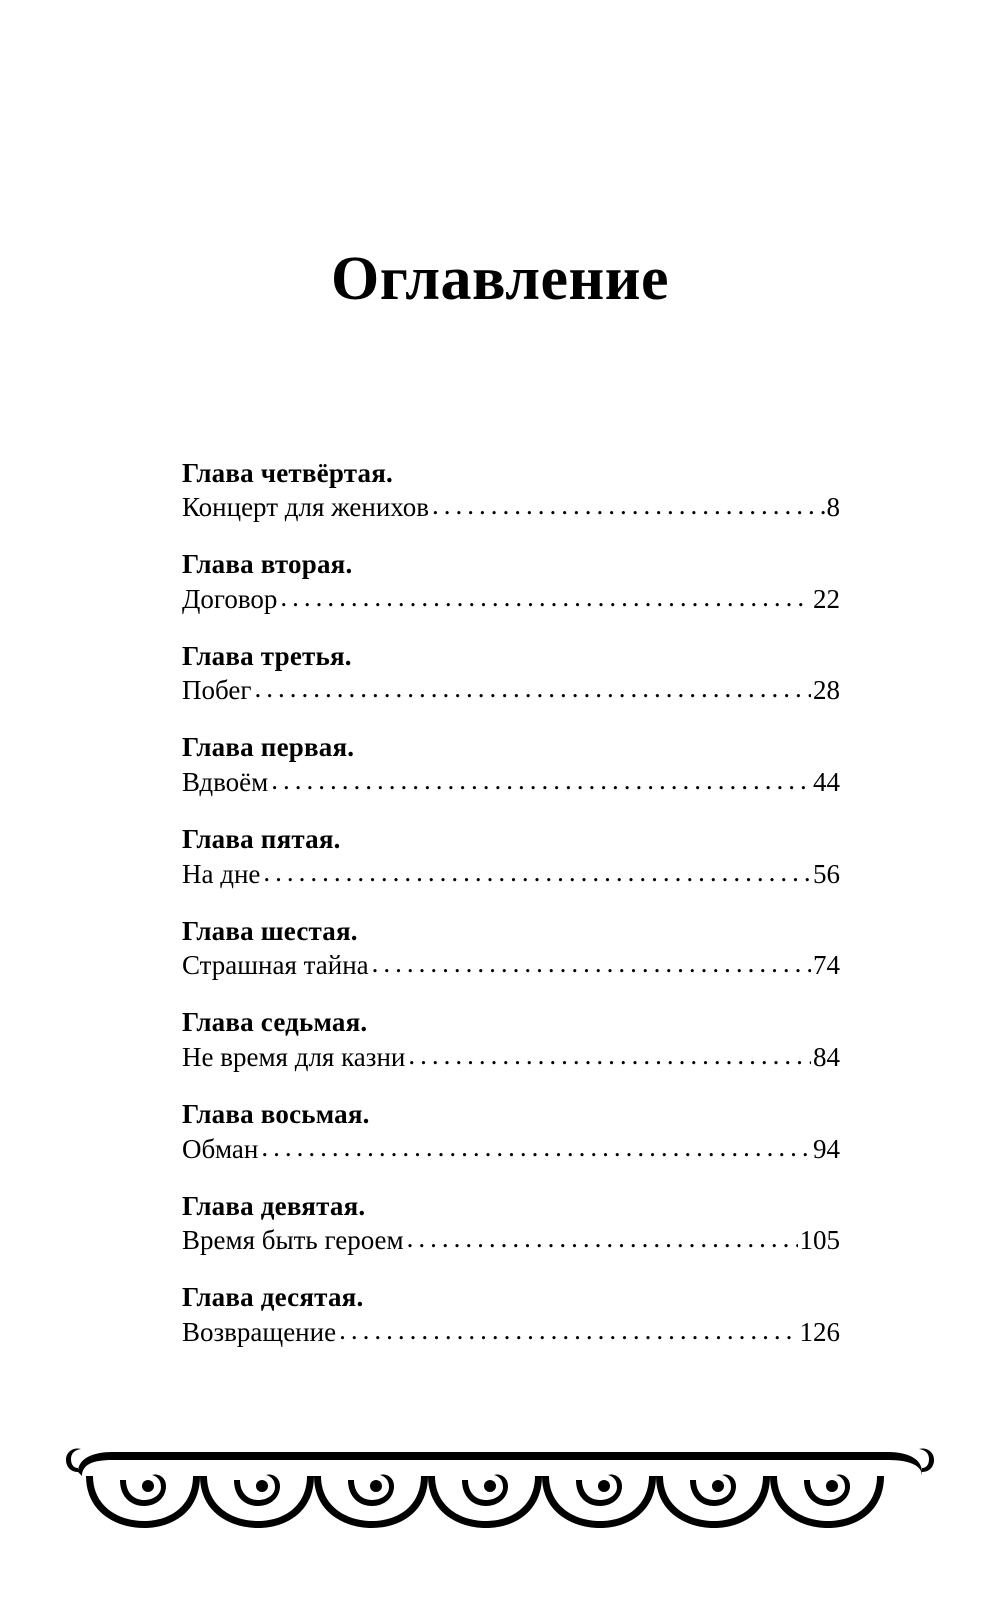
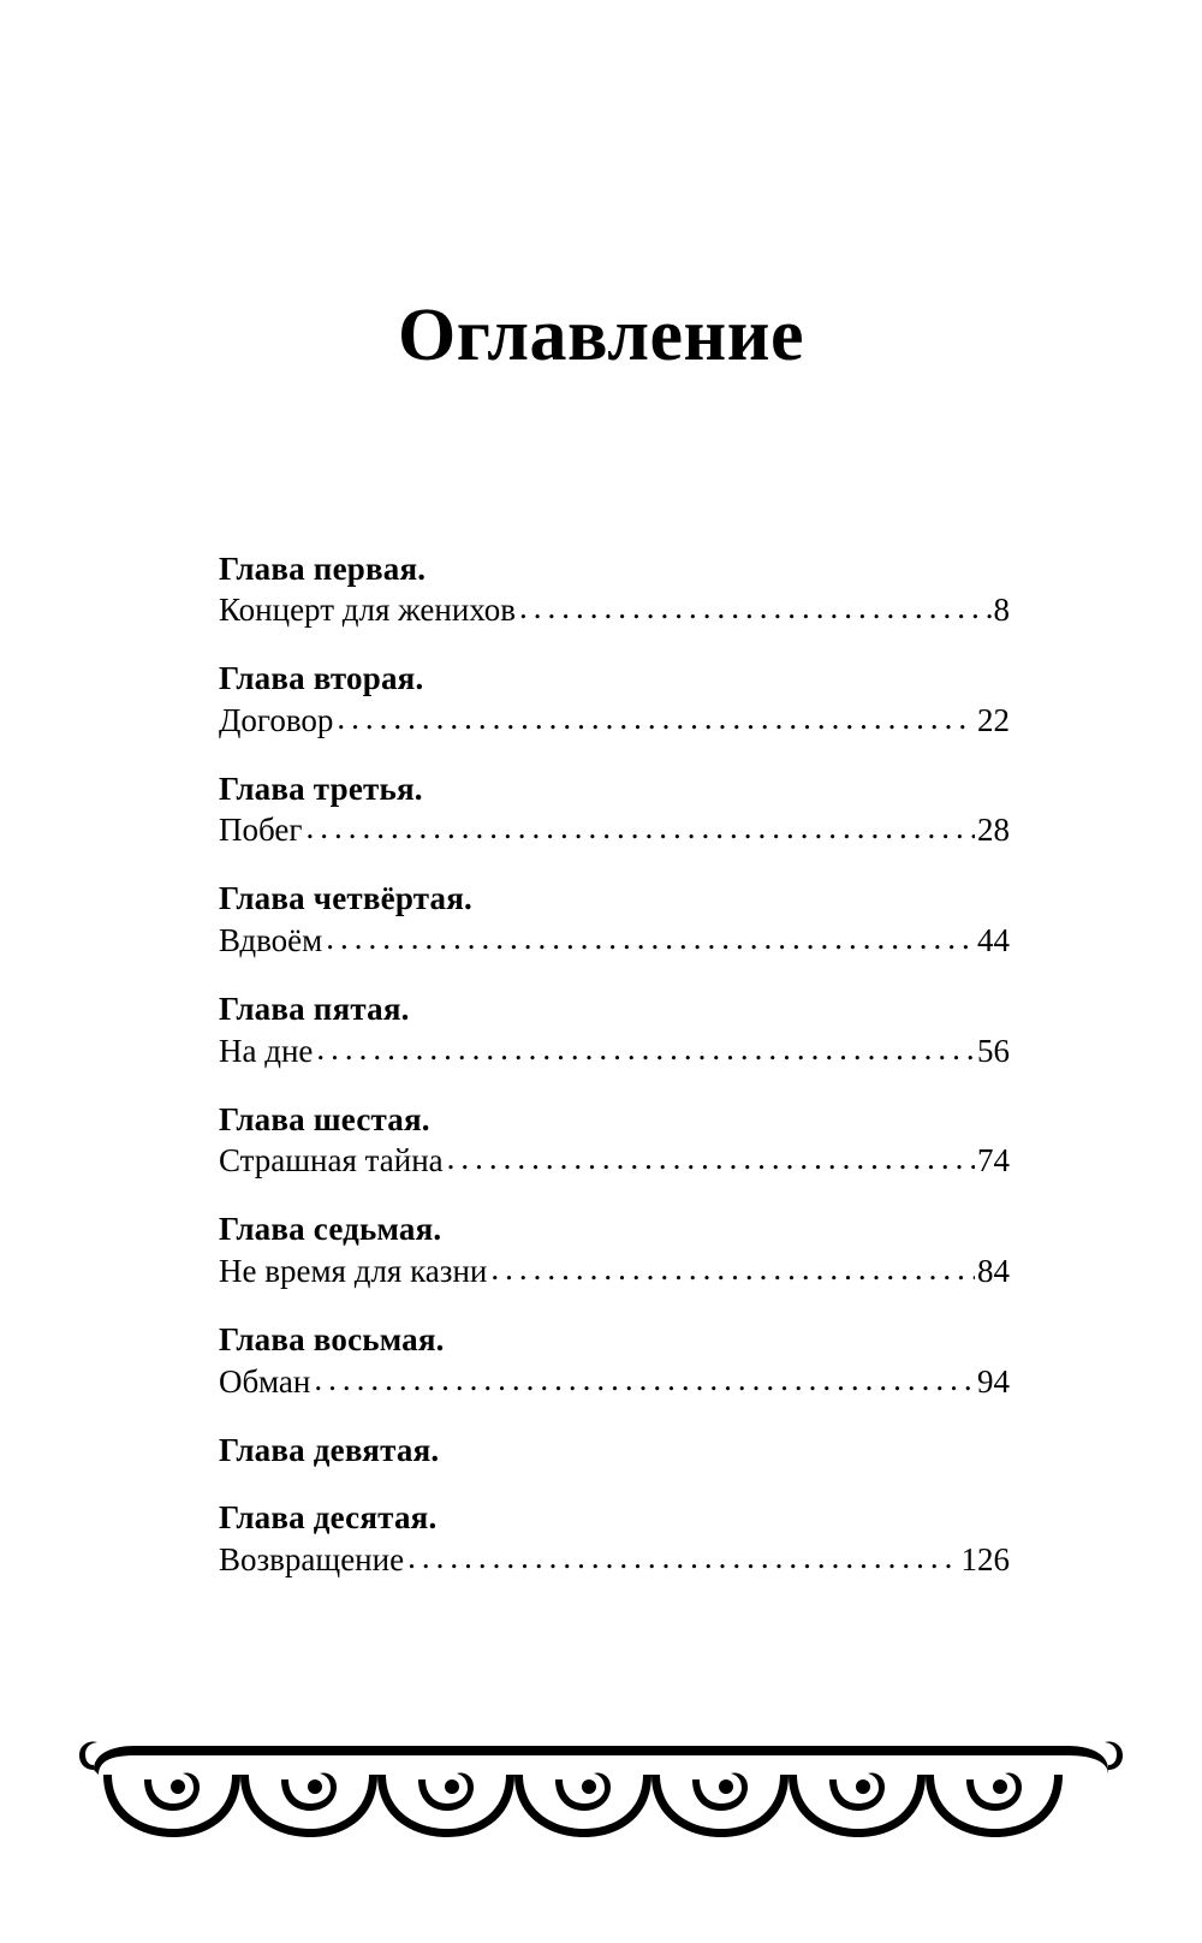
  Оглавление
- Глава четвёртая.
+ Глава первая.
  Концерт для женихов
  8
  Глава вторая.
  Договор
  22
  Глава третья.
  Побег
  28
- Глава первая.
+ Глава четвёртая.
  Вдвоём
  44
  Глава пятая.
  На дне
  56
  Глава шестая.
  Страшная тайна
  74
  Глава седьмая.
  Не время для казни
  84
  Глава восьмая.
  Обман
  94
  Глава девятая.
- Время быть героем
- 105
  Глава десятая.
  Возвращение
  126
